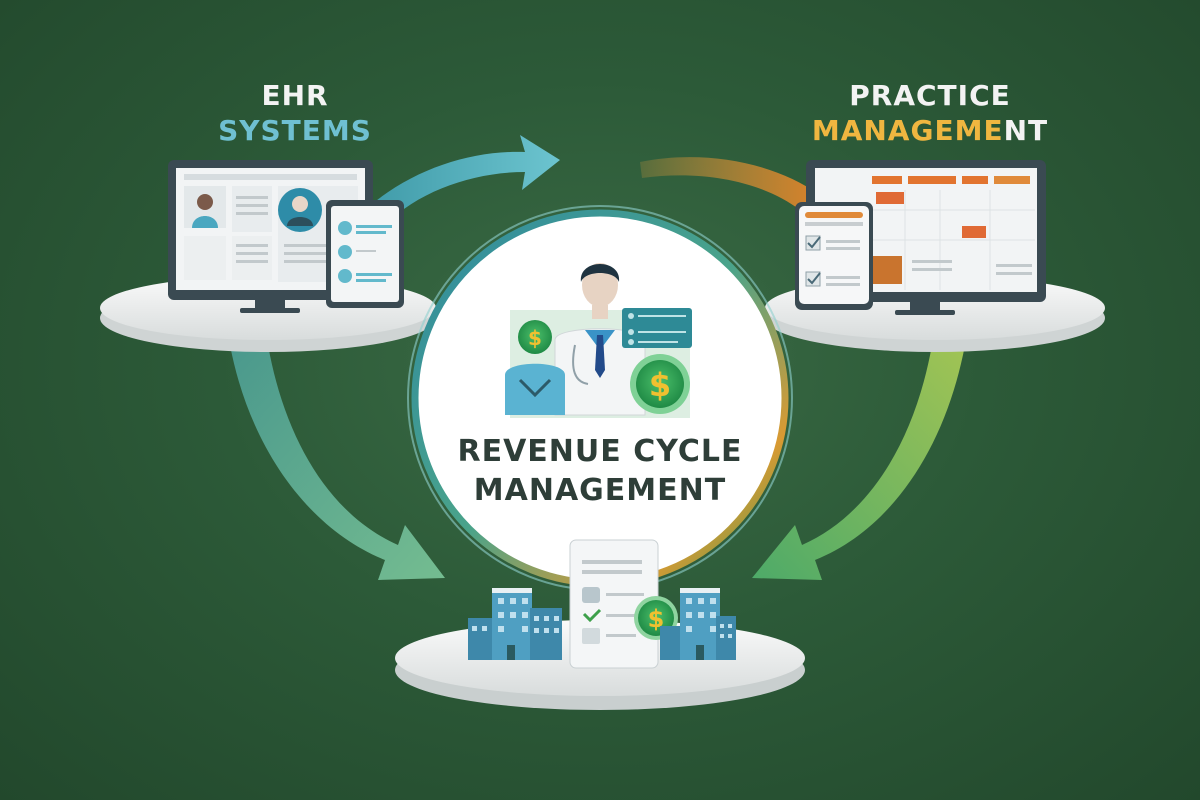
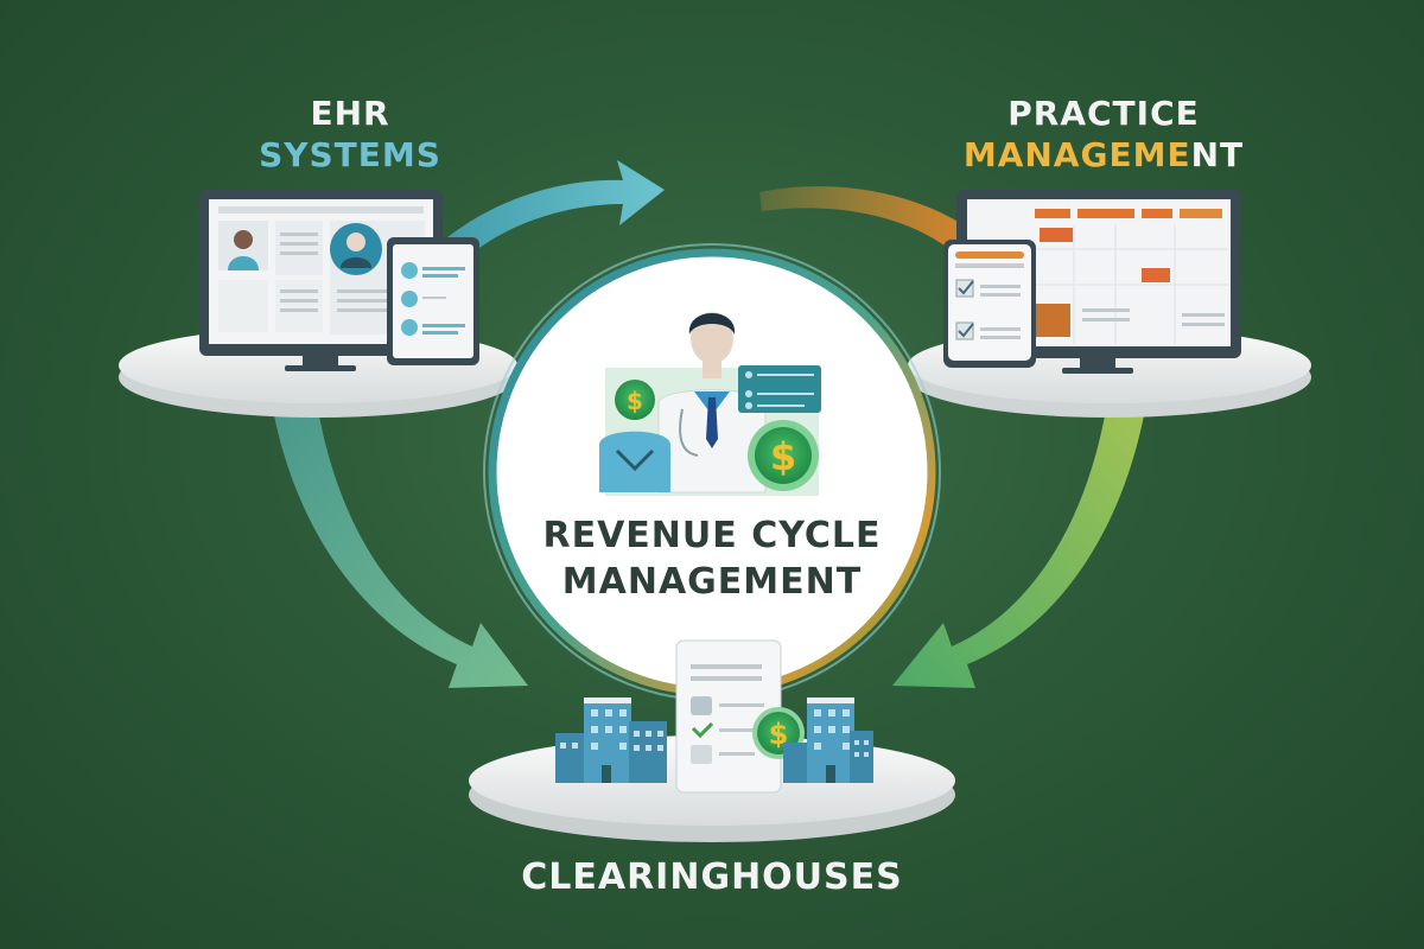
  $
  $
  $
  EHR
  SYSTEMS
  PRACTICE
  MANAGEMENT
  REVENUE CYCLE
  MANAGEMENT
+ CLEARINGHOUSES
